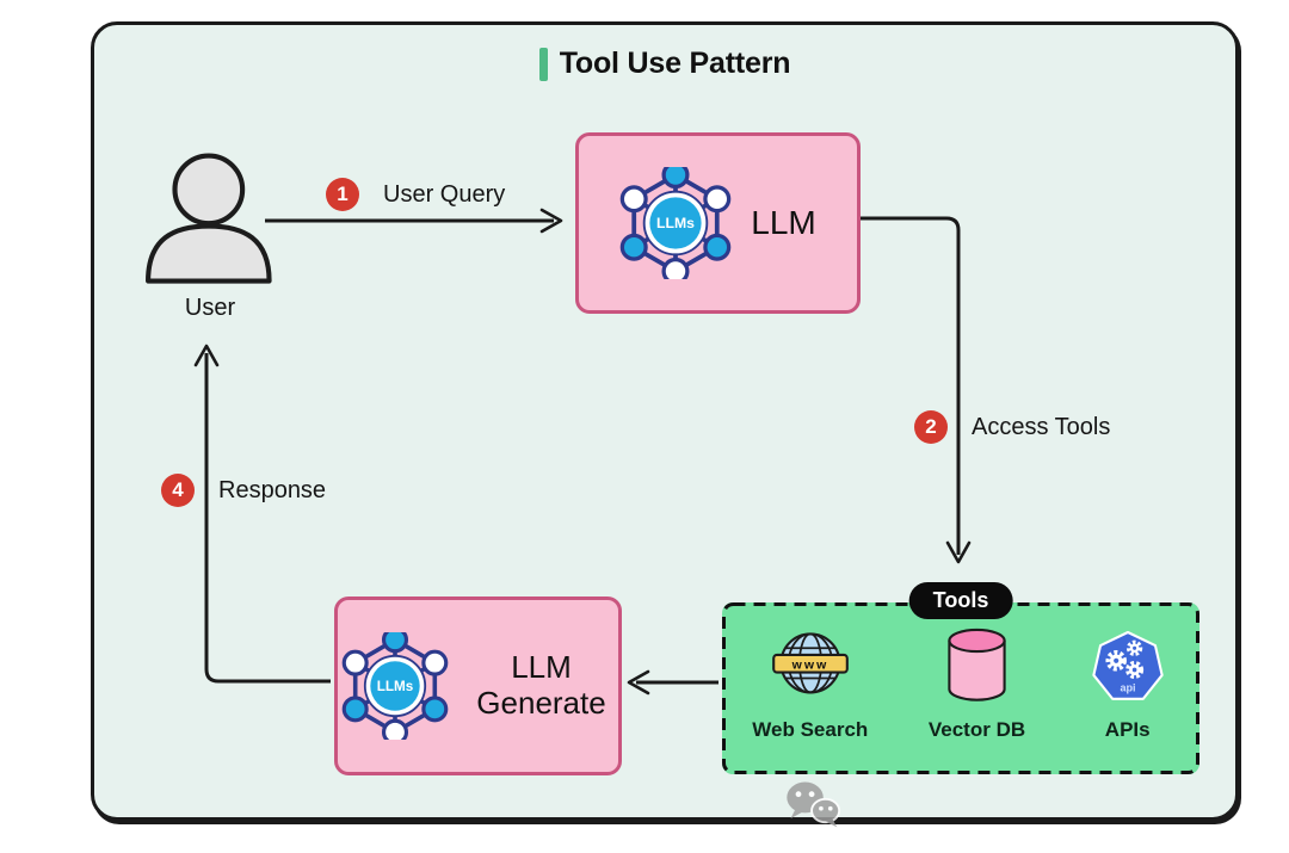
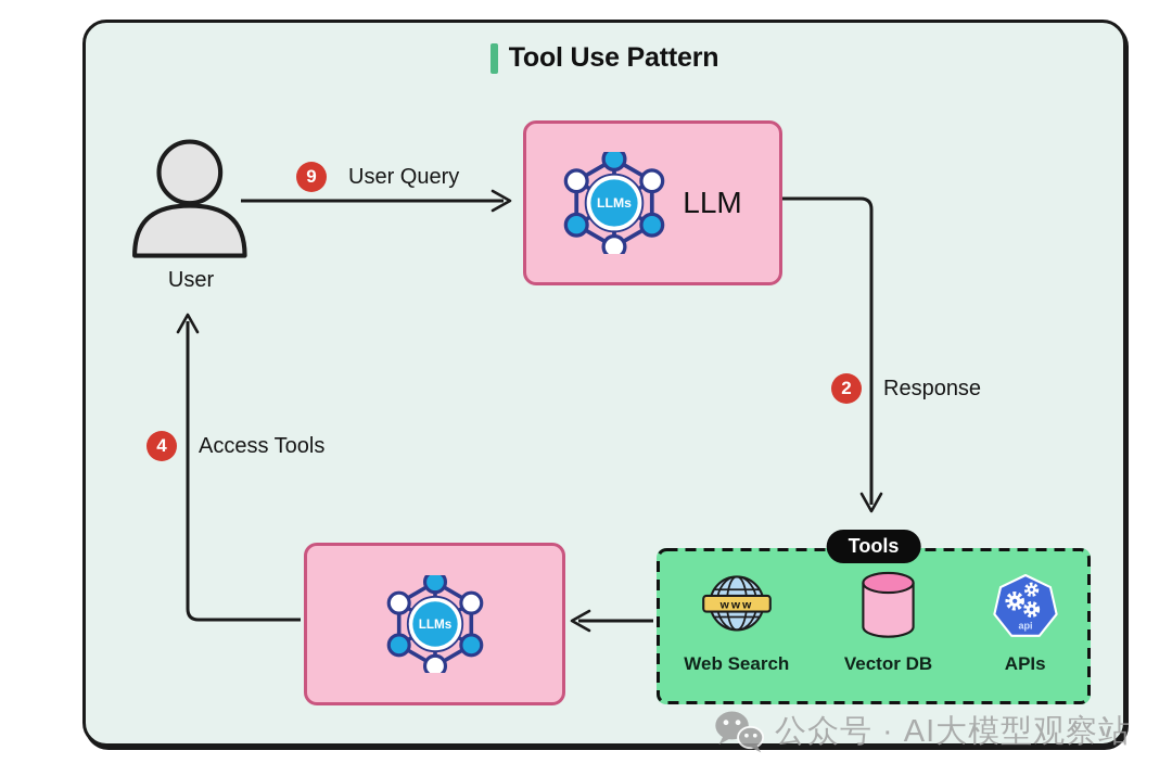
  Tool Use Pattern
  User
- 1
+ 9
  User Query
  LLMs
  LLM
  2
- Access Tools
+ Response
  4
- Response
+ Access Tools
  LLMs
- LLM Generate
  Tools
  www
  Web Search
  Vector DB
  api
  APIs
+ 公众号 · AI大模型观察站
